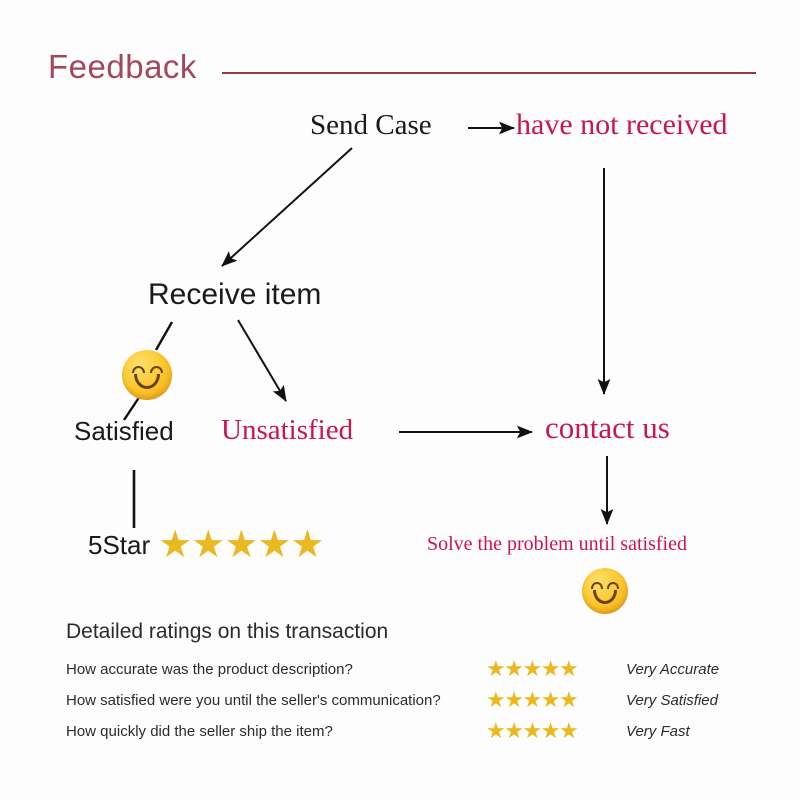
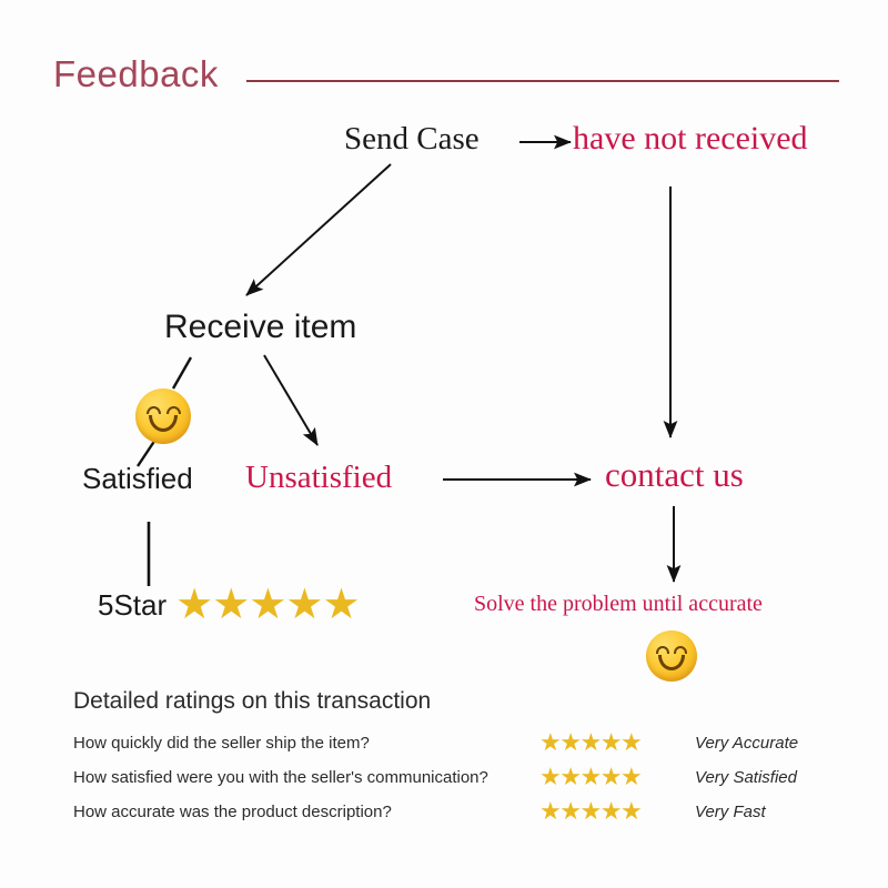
  Feedback
  Send Case
  have not received
  Receive item
  Satisfied
  Unsatisfied
  contact us
- Solve the problem until satisfied
+ Solve the problem until accurate
  5Star
  ★★★★★
  Detailed ratings on this transaction
- How accurate was the product description?
+ How quickly did the seller ship the item?
  ★★★★★
  Very Accurate
- How satisfied were you until the seller's communication?
+ How satisfied were you with the seller's communication?
  ★★★★★
  Very Satisfied
- How quickly did the seller ship the item?
+ How accurate was the product description?
  ★★★★★
  Very Fast
